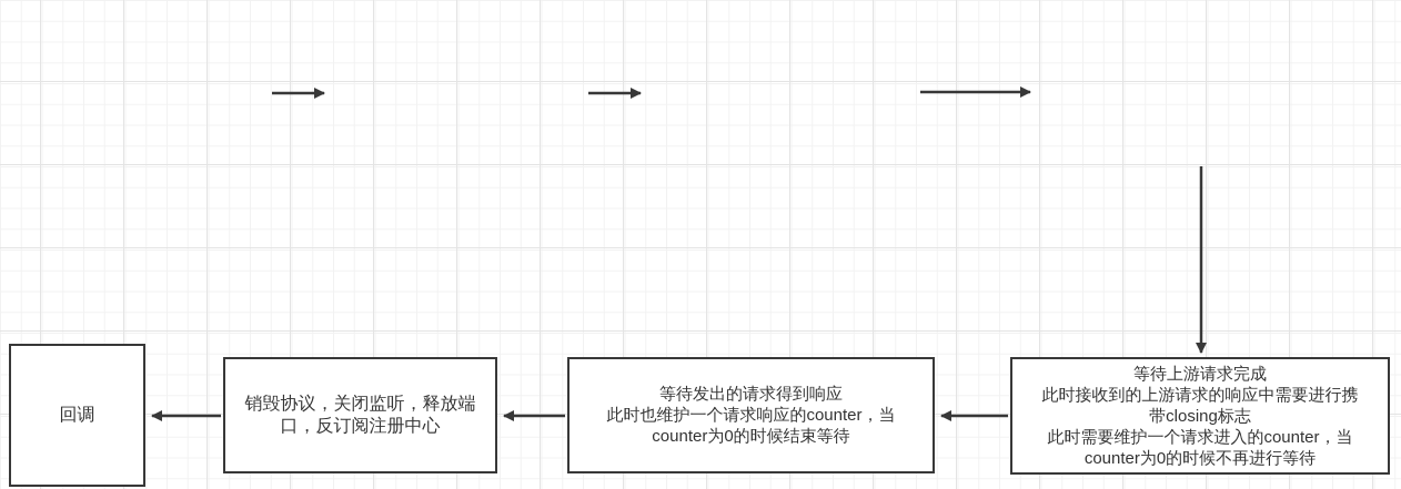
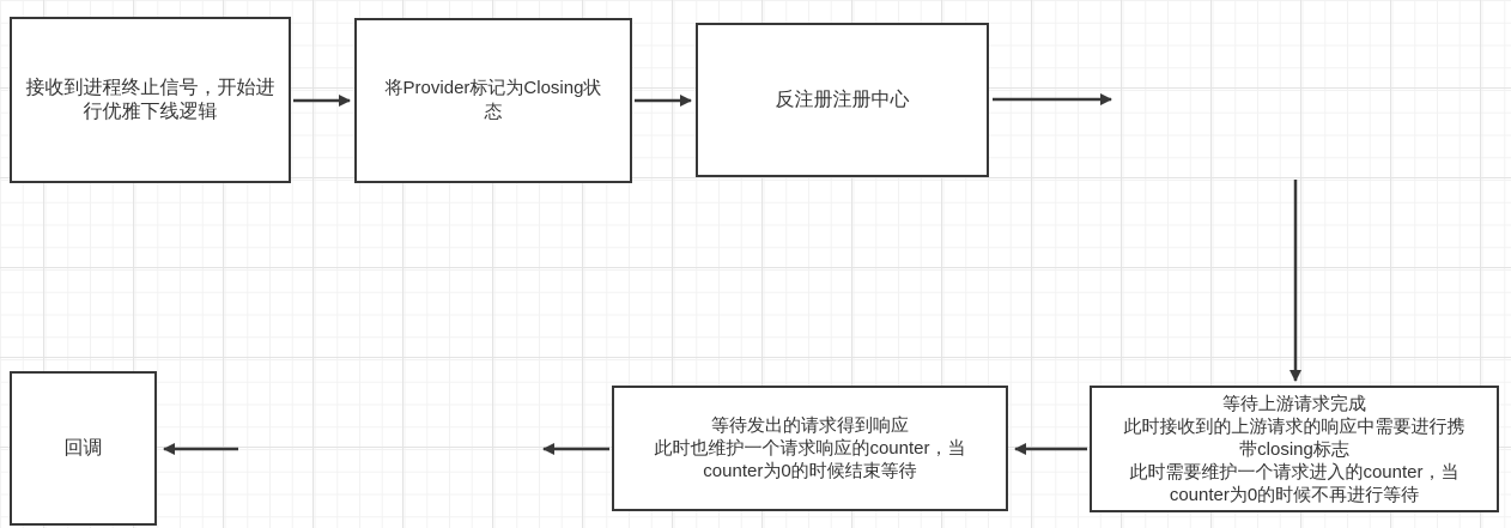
+ 接收到进程终止信号，开始进
+ 行优雅下线逻辑
+ 将Provider标记为Closing状
+ 态
+ 反注册注册中心
  等待上游请求完成
  此时接收到的上游请求的响应中需要进行携
  带closing标志
  此时需要维护一个请求进入的counter，当
  counter为0的时候不再进行等待
  等待发出的请求得到响应
  此时也维护一个请求响应的counter，当
  counter为0的时候结束等待
- 销毁协议，关闭监听，释放端
- 口，反订阅注册中心
  回调
